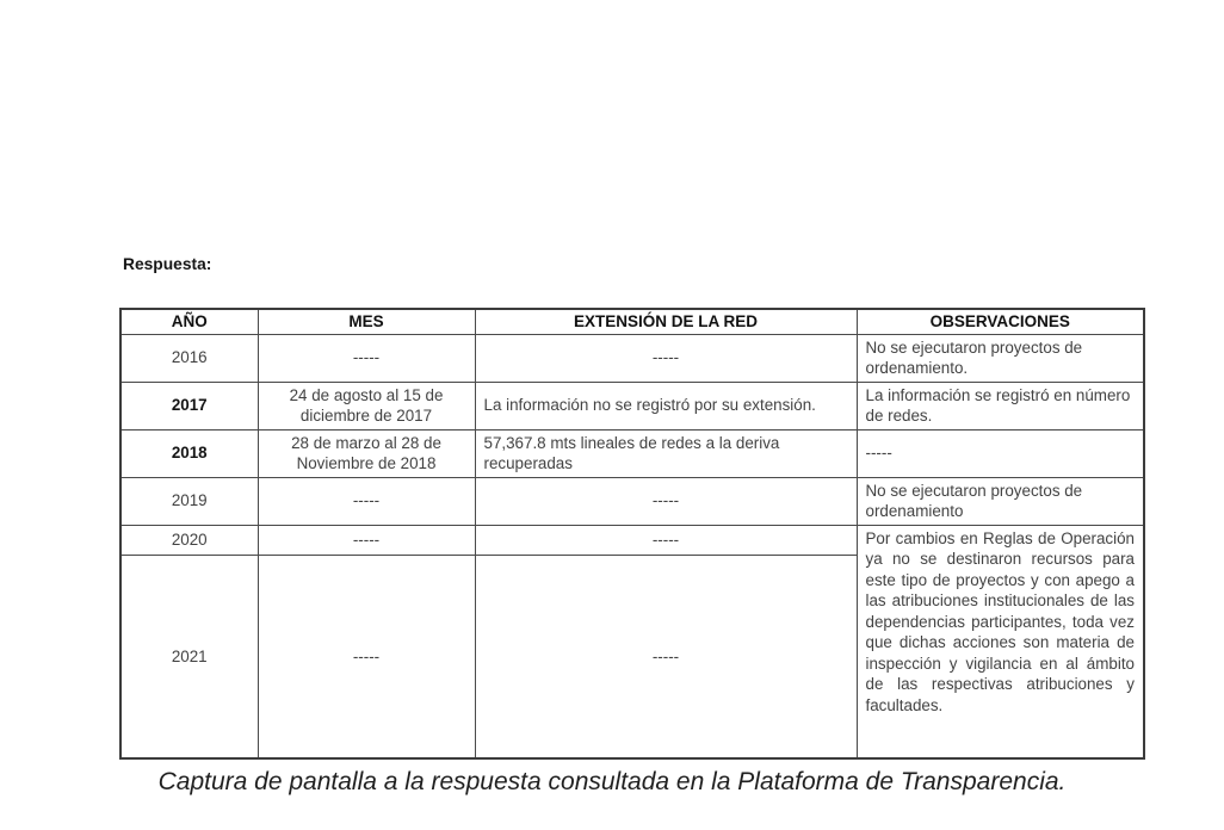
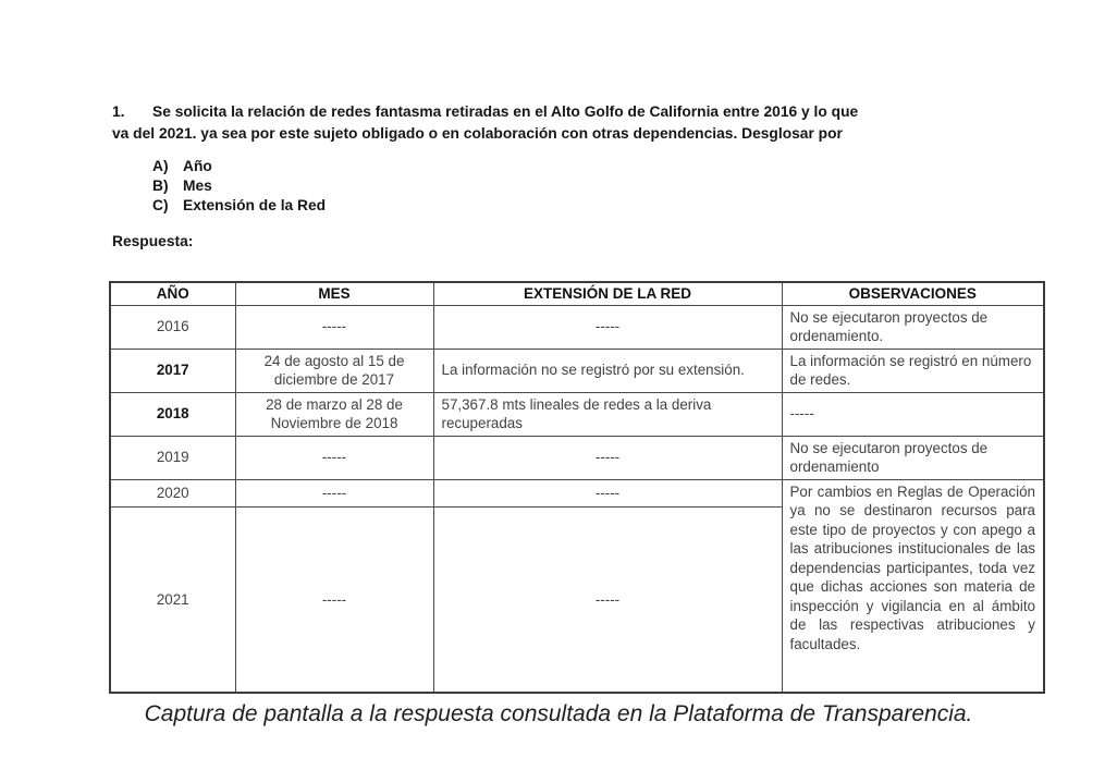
+ 1. Se solicita la relación de redes fantasma retiradas en el Alto Golfo de California entre 2016 y lo que
+ va del 2021. ya sea por este sujeto obligado o en colaboración con otras dependencias. Desglosar por
+ A) Año
+ B) Mes
+ C) Extensión de la Red
  Respuesta:
  AÑO	MES	EXTENSIÓN DE LA RED	OBSERVACIONES
  2016	-----	-----	No se ejecutaron proyectos de ordenamiento.
  2017	24 de agosto al 15 de diciembre de 2017	La información no se registró por su extensión.	La información se registró en número de redes.
  2018	28 de marzo al 28 de Noviembre de 2018	57,367.8 mts lineales de redes a la deriva recuperadas	-----
  2019	-----	-----	No se ejecutaron proyectos de ordenamiento
  2020	-----	-----	Por cambios en Reglas de Operación ya no se destinaron recursos para este tipo de proyectos y con apego a las atribuciones institucionales de las dependencias participantes, toda vez que dichas acciones son materia de inspección y vigilancia en al ámbito de las respectivas atribuciones y facultades.
  2021	-----	-----
  Captura de pantalla a la respuesta consultada en la Plataforma de Transparencia.
